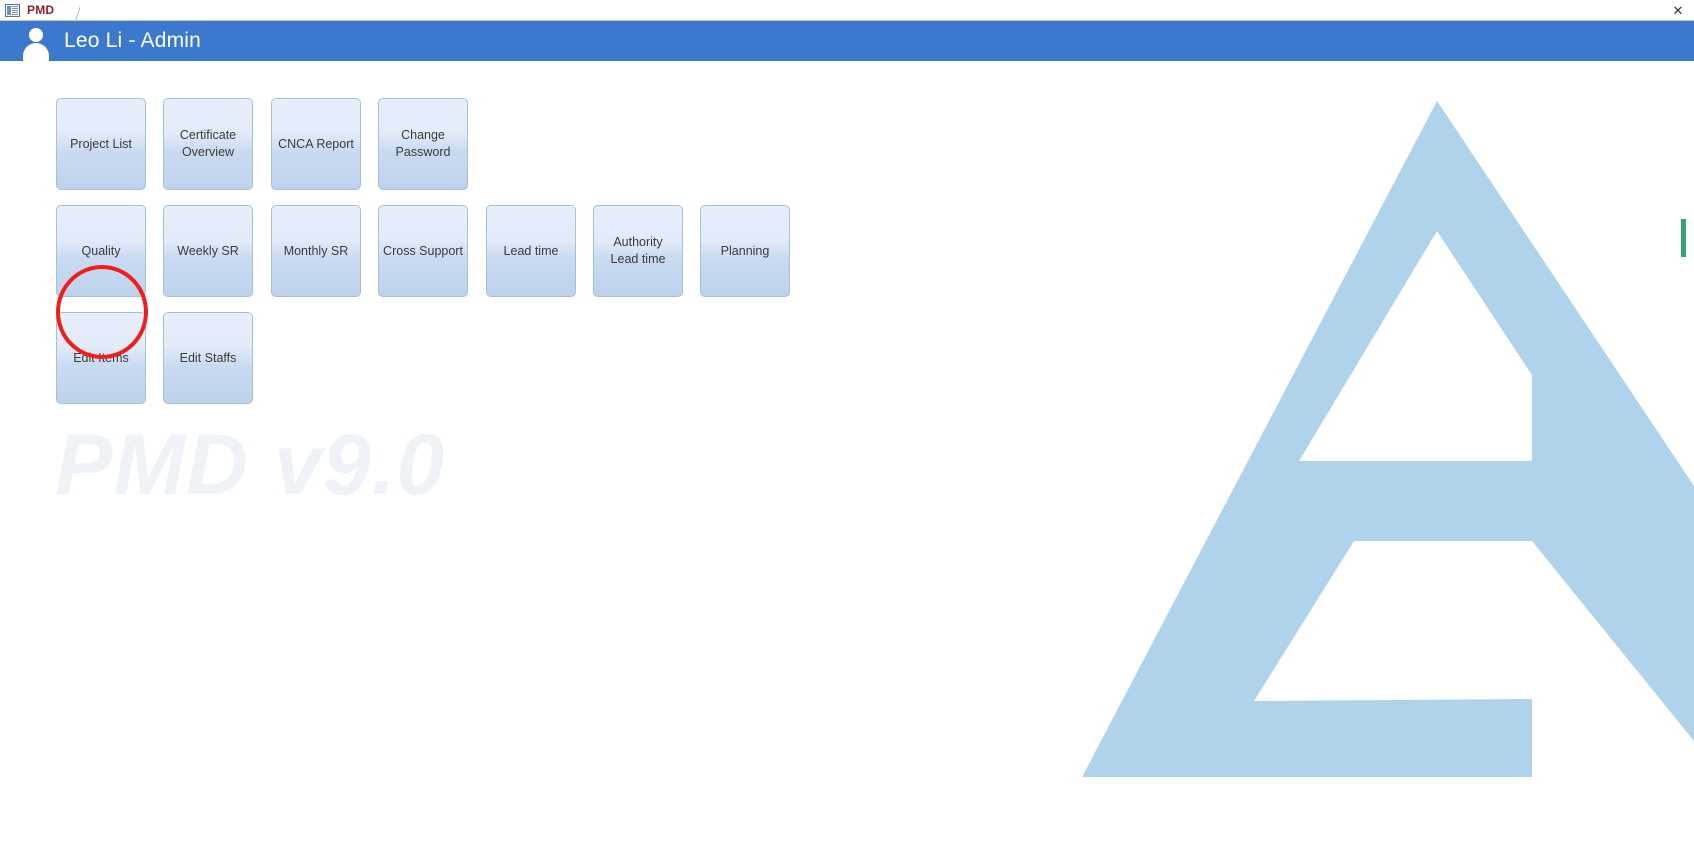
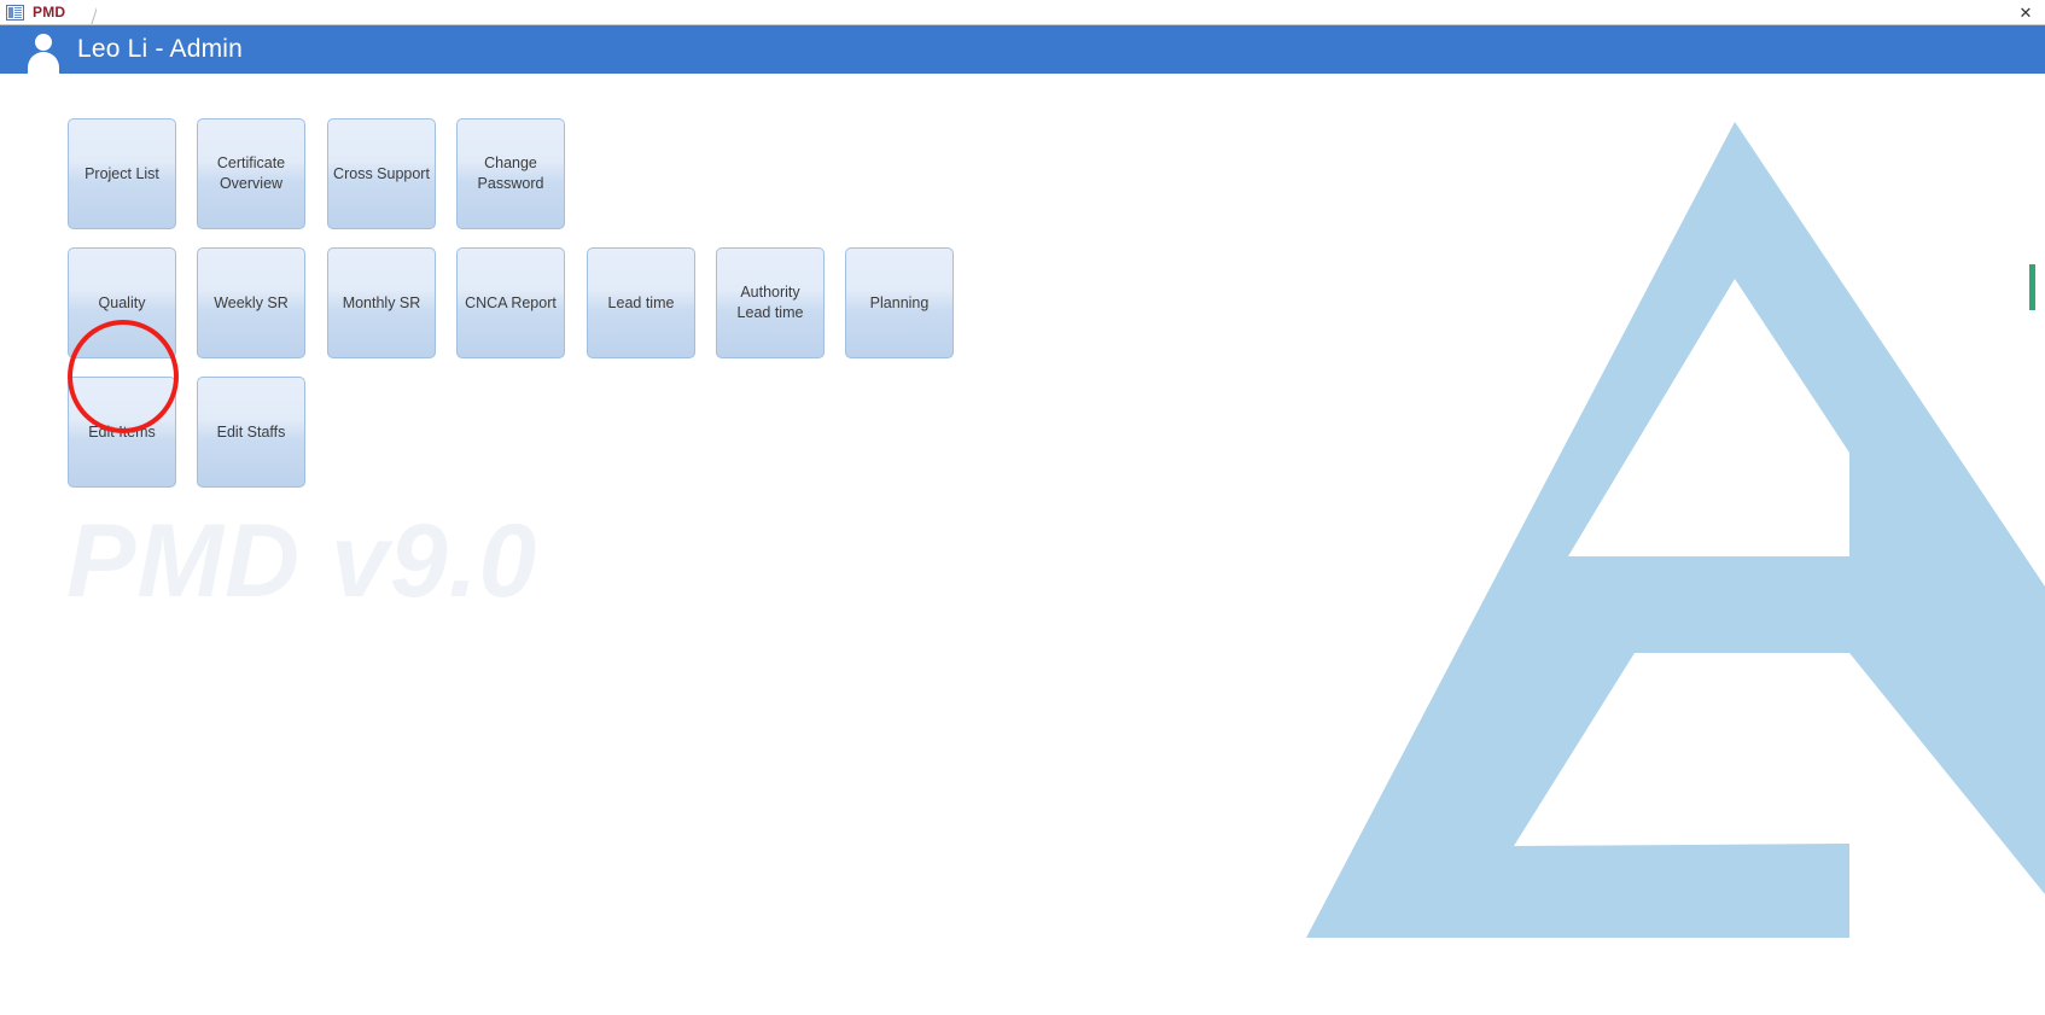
  PMD
  ✕
  Leo Li - Admin
  Project List
  Certificate Overview
- CNCA Report
+ Cross Support
  Change Password
  Quality
  Weekly SR
  Monthly SR
- Cross Support
+ CNCA Report
  Lead time
  Authority Lead time
  Planning
  Edit Items
  Edit Staffs
